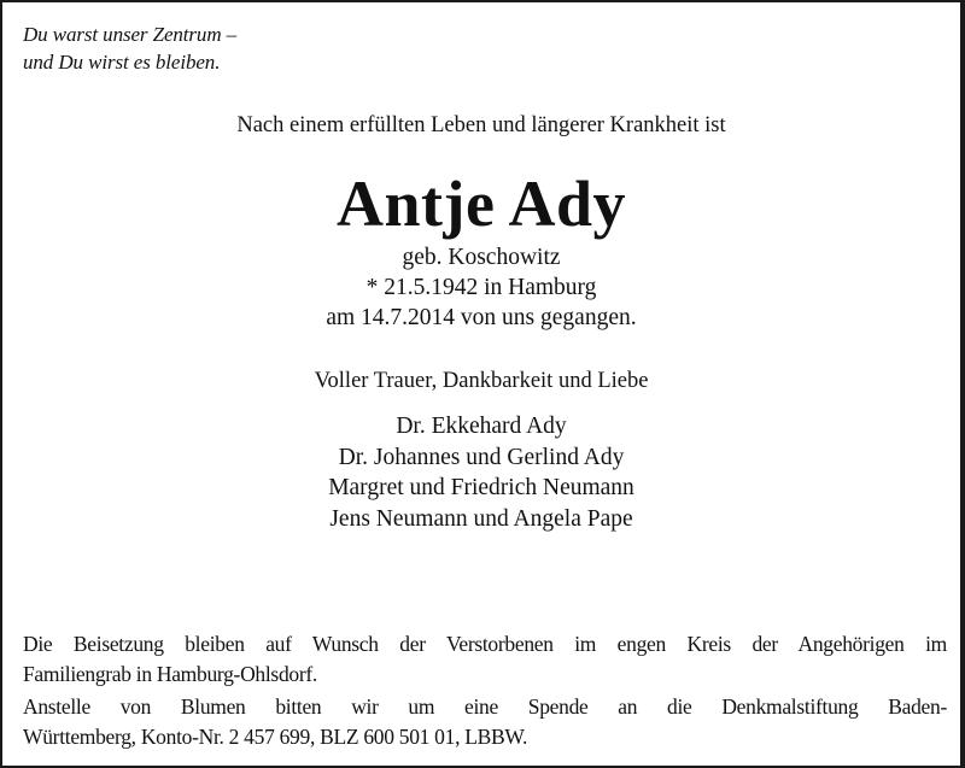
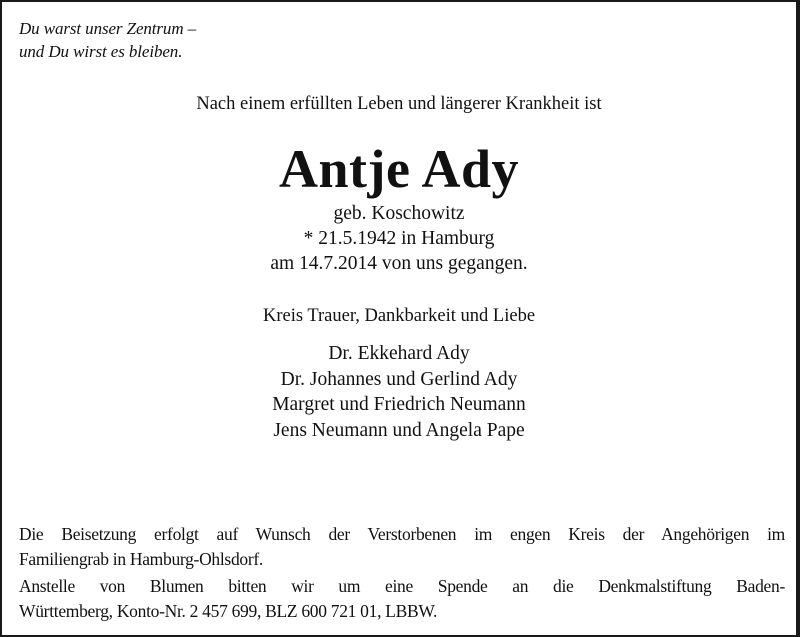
  Du warst unser Zentrum –
  und Du wirst es bleiben.
  Nach einem erfüllten Leben und längerer Krankheit ist
  Antje Ady
  geb. Koschowitz
  * 21.5.1942 in Hamburg
  am 14.7.2014 von uns gegangen.
- Voller Trauer, Dankbarkeit und Liebe
+ Kreis Trauer, Dankbarkeit und Liebe
  Dr. Ekkehard Ady
  Dr. Johannes und Gerlind Ady
  Margret und Friedrich Neumann
  Jens Neumann und Angela Pape
- Die Beisetzung bleiben auf Wunsch der Verstorbenen im engen Kreis der Angehörigen im
+ Die Beisetzung erfolgt auf Wunsch der Verstorbenen im engen Kreis der Angehörigen im
  Familiengrab in Hamburg-Ohlsdorf.
  Anstelle von Blumen bitten wir um eine Spende an die Denkmalstiftung Baden-
- Württemberg, Konto-Nr. 2 457 699, BLZ 600 501 01, LBBW.
+ Württemberg, Konto-Nr. 2 457 699, BLZ 600 721 01, LBBW.
